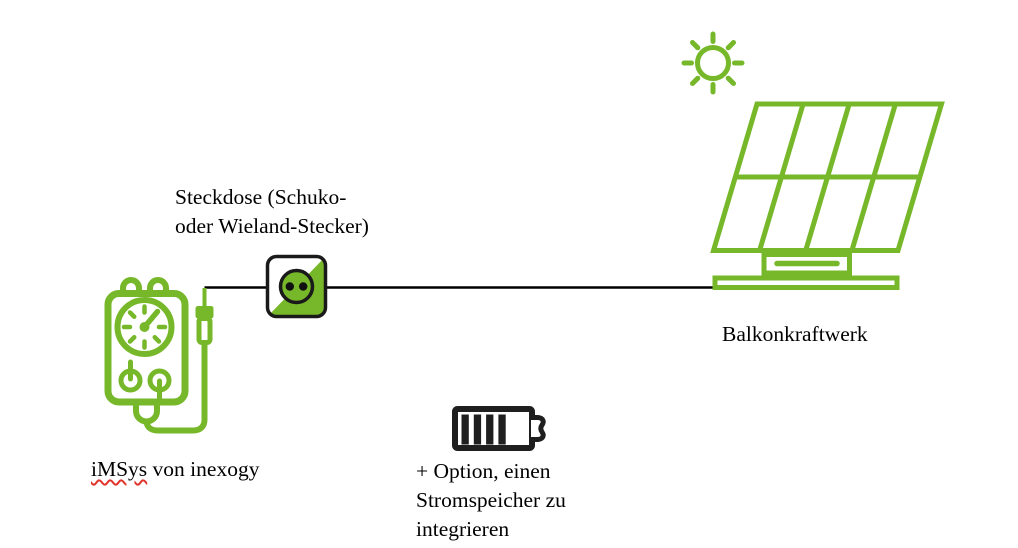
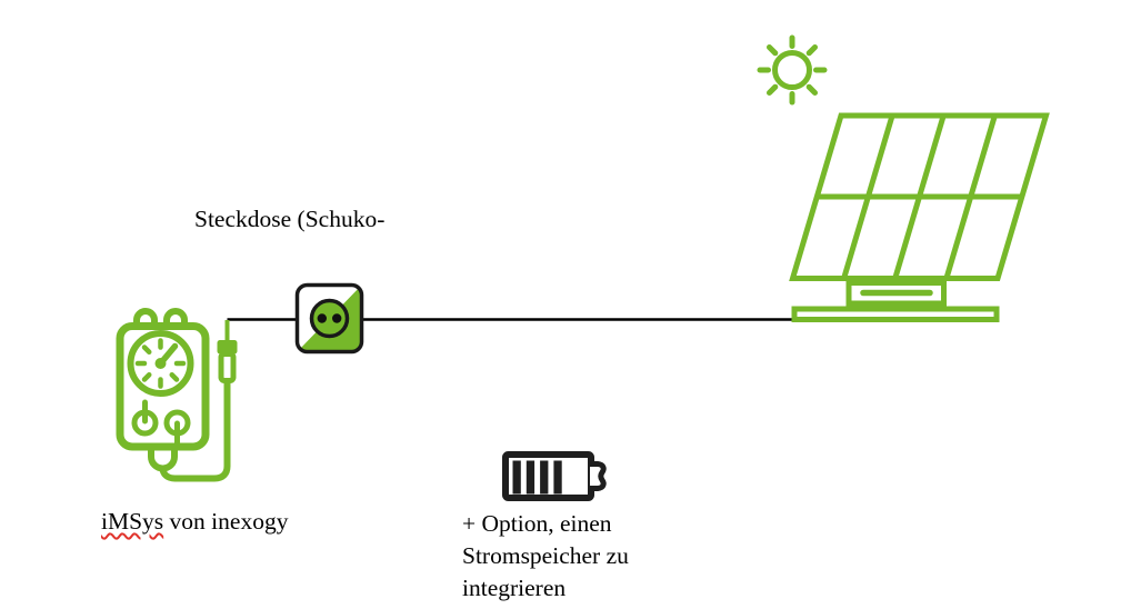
  Steckdose (Schuko-
- oder Wieland-Stecker)
- Balkonkraftwerk
  iMSys von inexogy
  + Option, einen
  Stromspeicher zu
  integrieren
